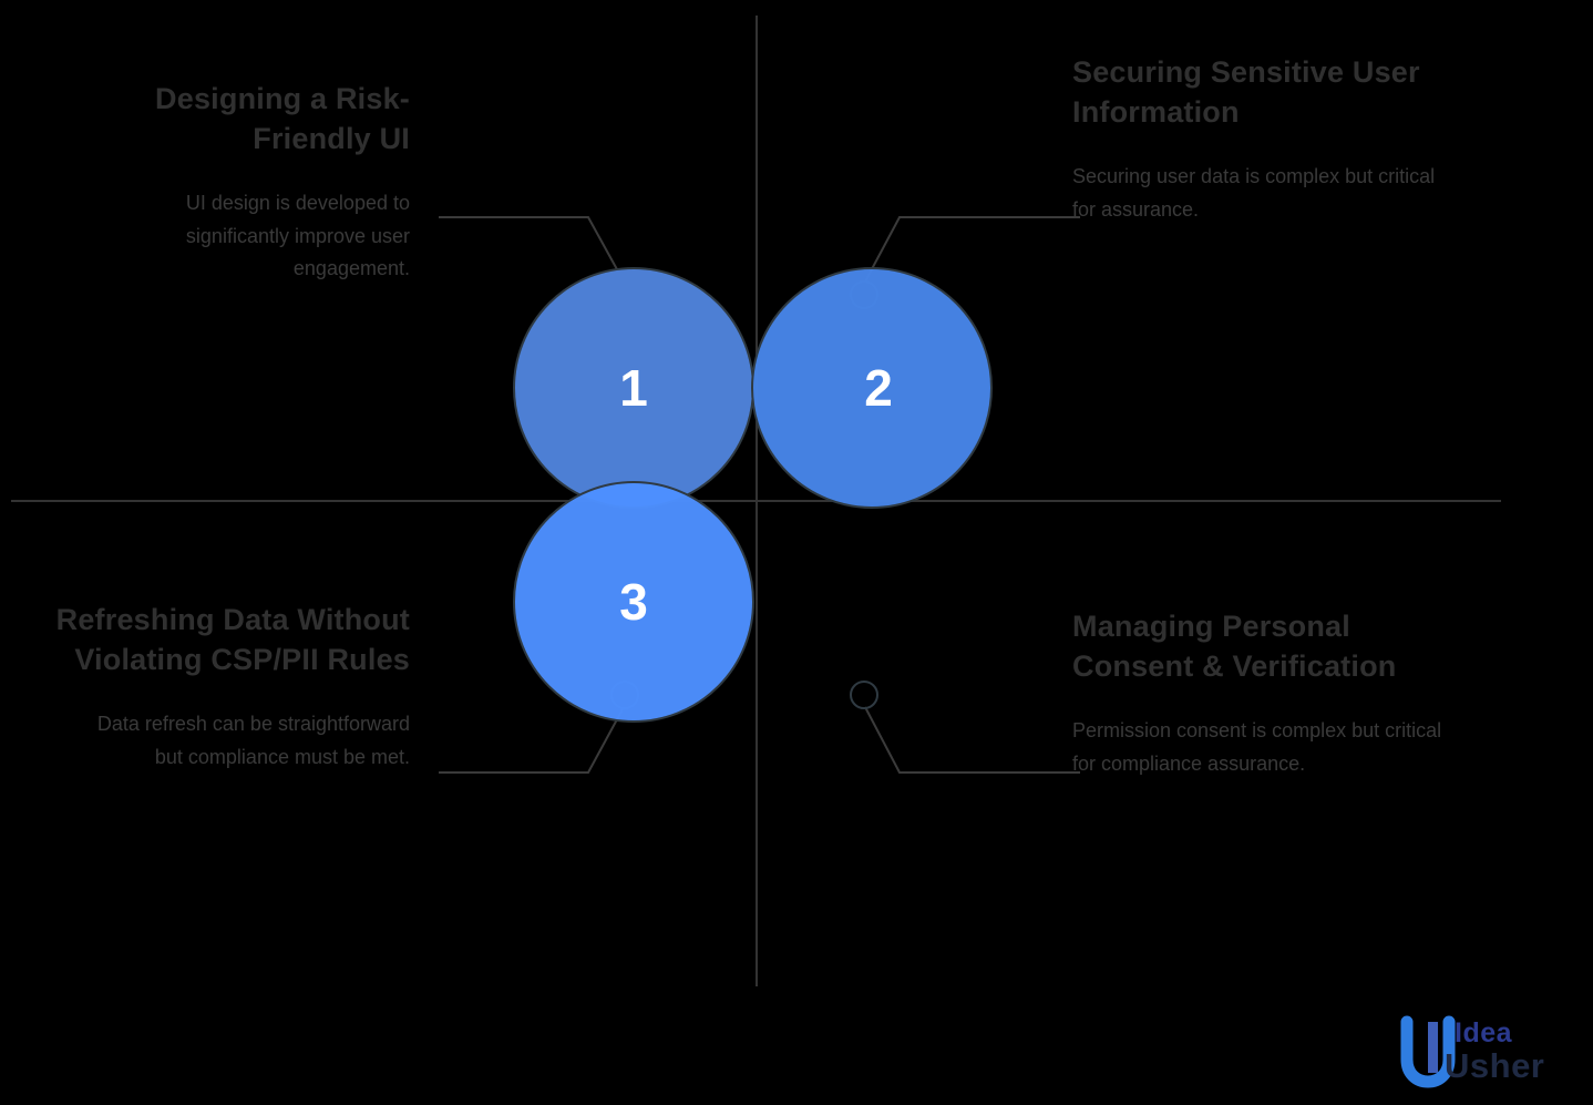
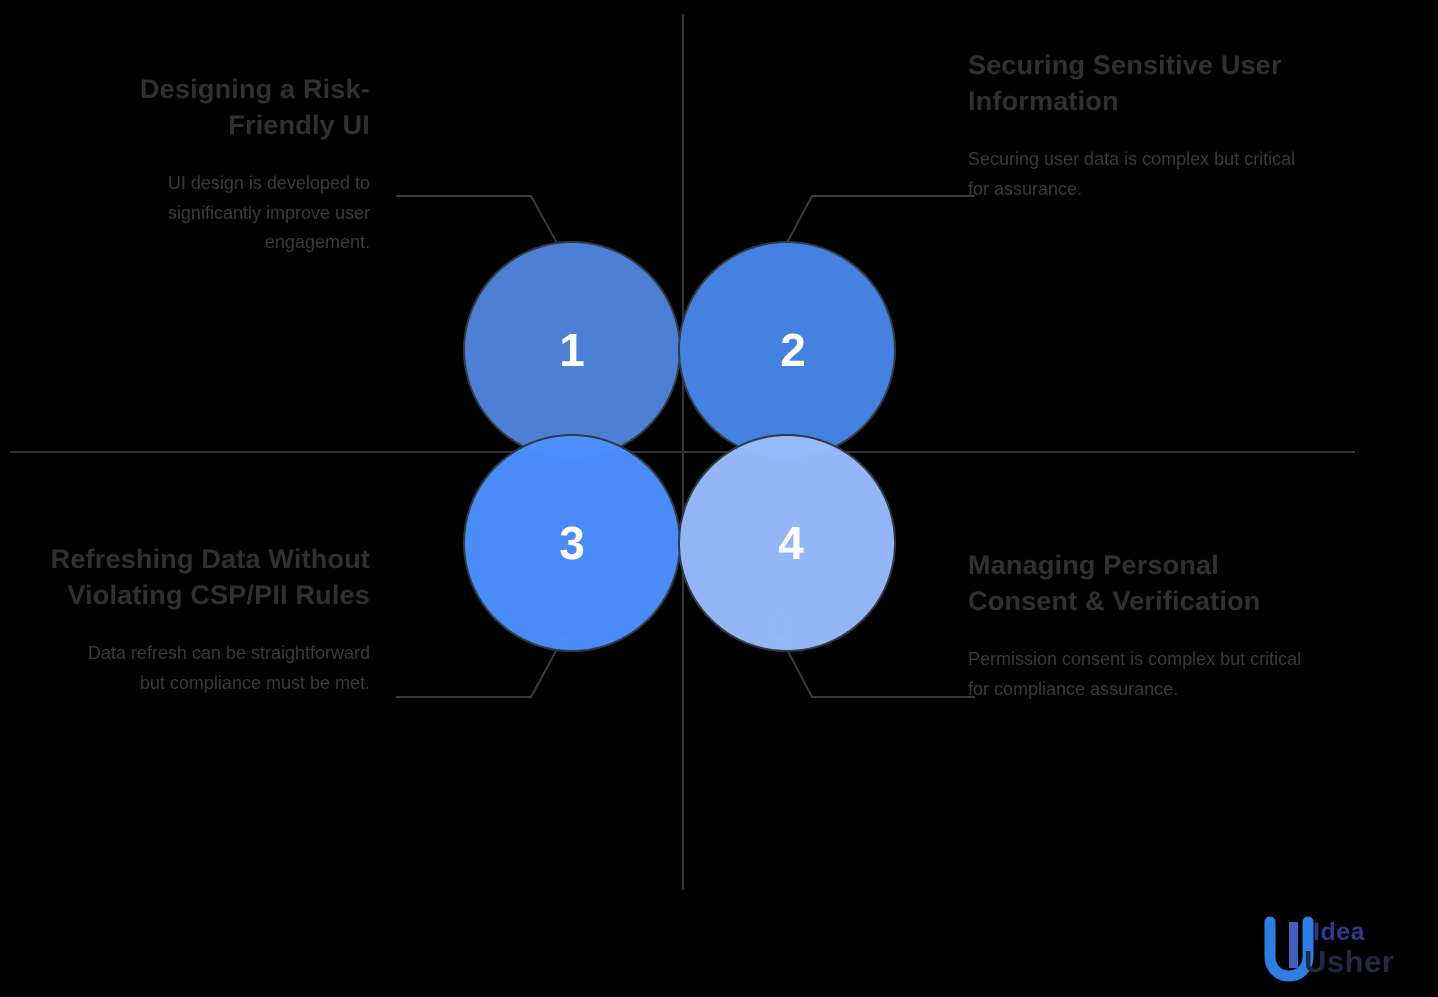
  Designing a Risk-Friendly UI
  UI design is developed to significantly improve user engagement.
  Securing Sensitive User Information
  Securing user data is complex but critical for assurance.
  Refreshing Data Without Violating CSP/PII Rules
  Data refresh can be straightforward but compliance must be met.
  Managing Personal Consent & Verification
  Permission consent is complex but critical for compliance assurance.
  1
  2
  3
+ 4
  Idea
  Usher
